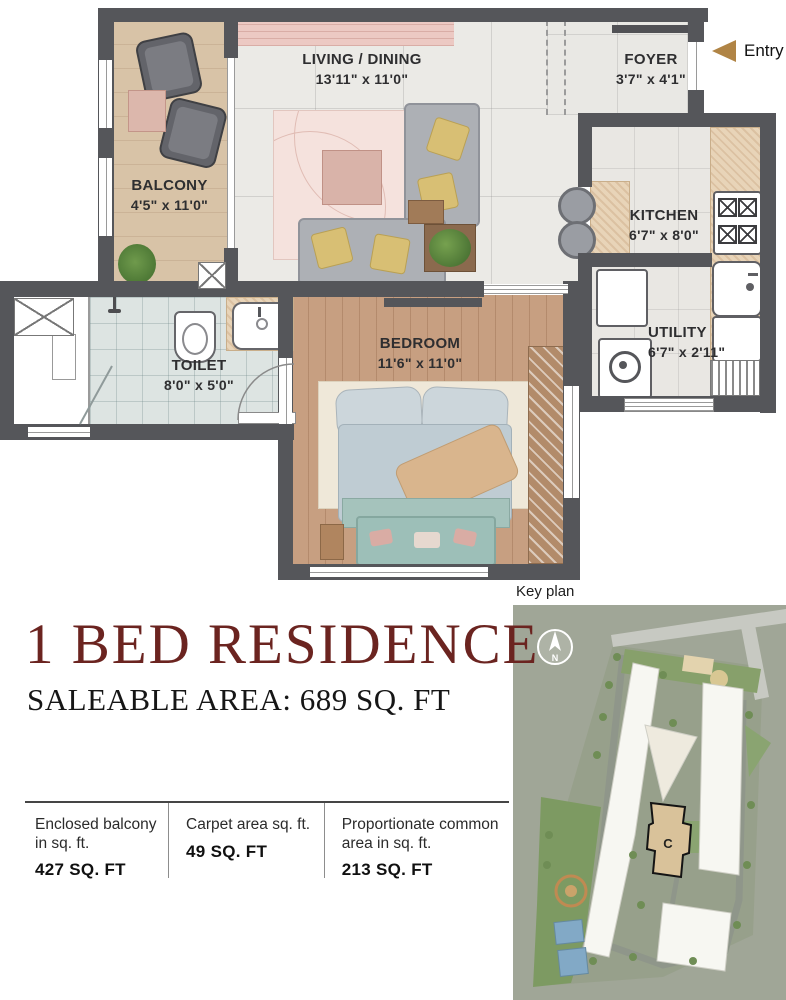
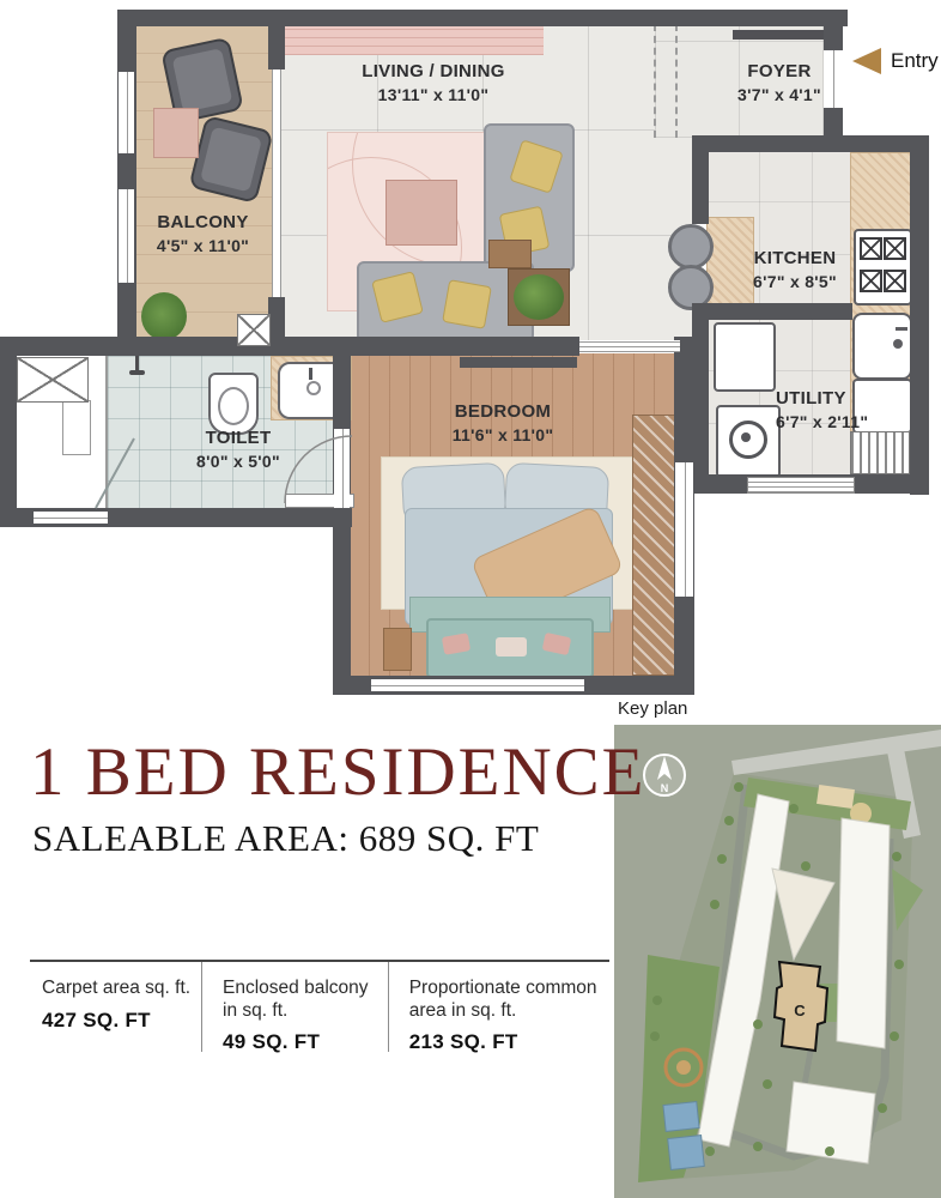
  LIVING / DINING
  13'11" x 11'0"
  FOYER
  3'7" x 4'1"
  BALCONY
  4'5" x 11'0"
  KITCHEN
- 6'7" x 8'0"
+ 6'7" x 8'5"
  UTILITY
  6'7" x 2'11"
  TOILET
  8'0" x 5'0"
  BEDROOM
  11'6" x 11'0"
  Entry
  Key plan
  C
  N
  1 BED RESIDENCE
  SALEABLE AREA: 689 SQ. FT
- Enclosed balcony in sq. ft.
+ Carpet area sq. ft.
  427 SQ. FT
- Carpet area sq. ft.
+ Enclosed balcony in sq. ft.
  49 SQ. FT
  Proportionate common area in sq. ft.
  213 SQ. FT
